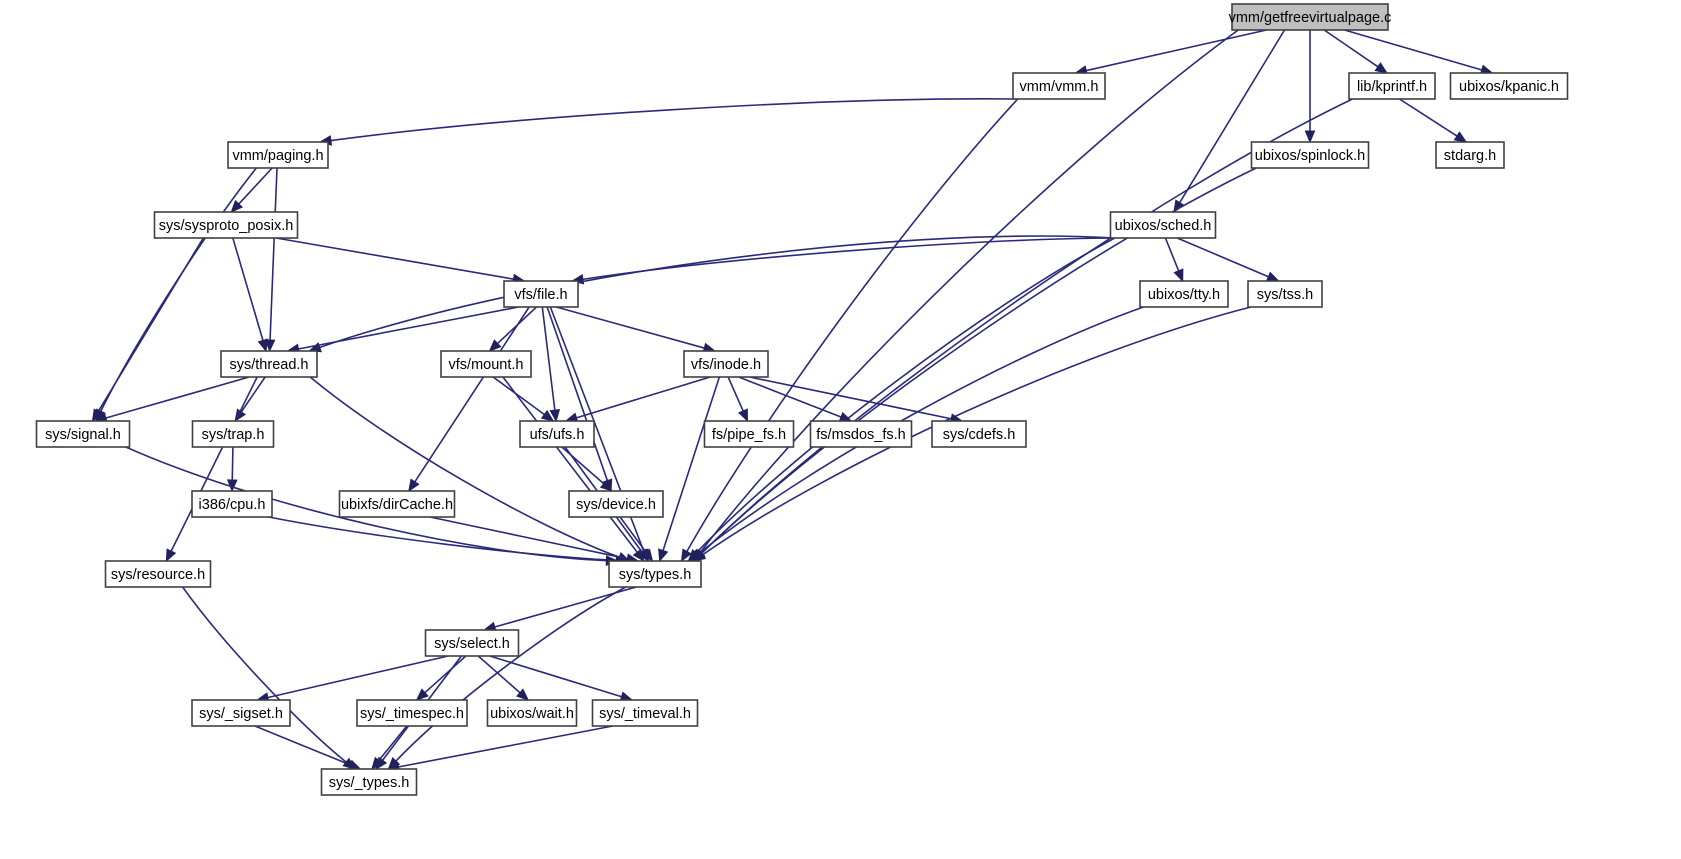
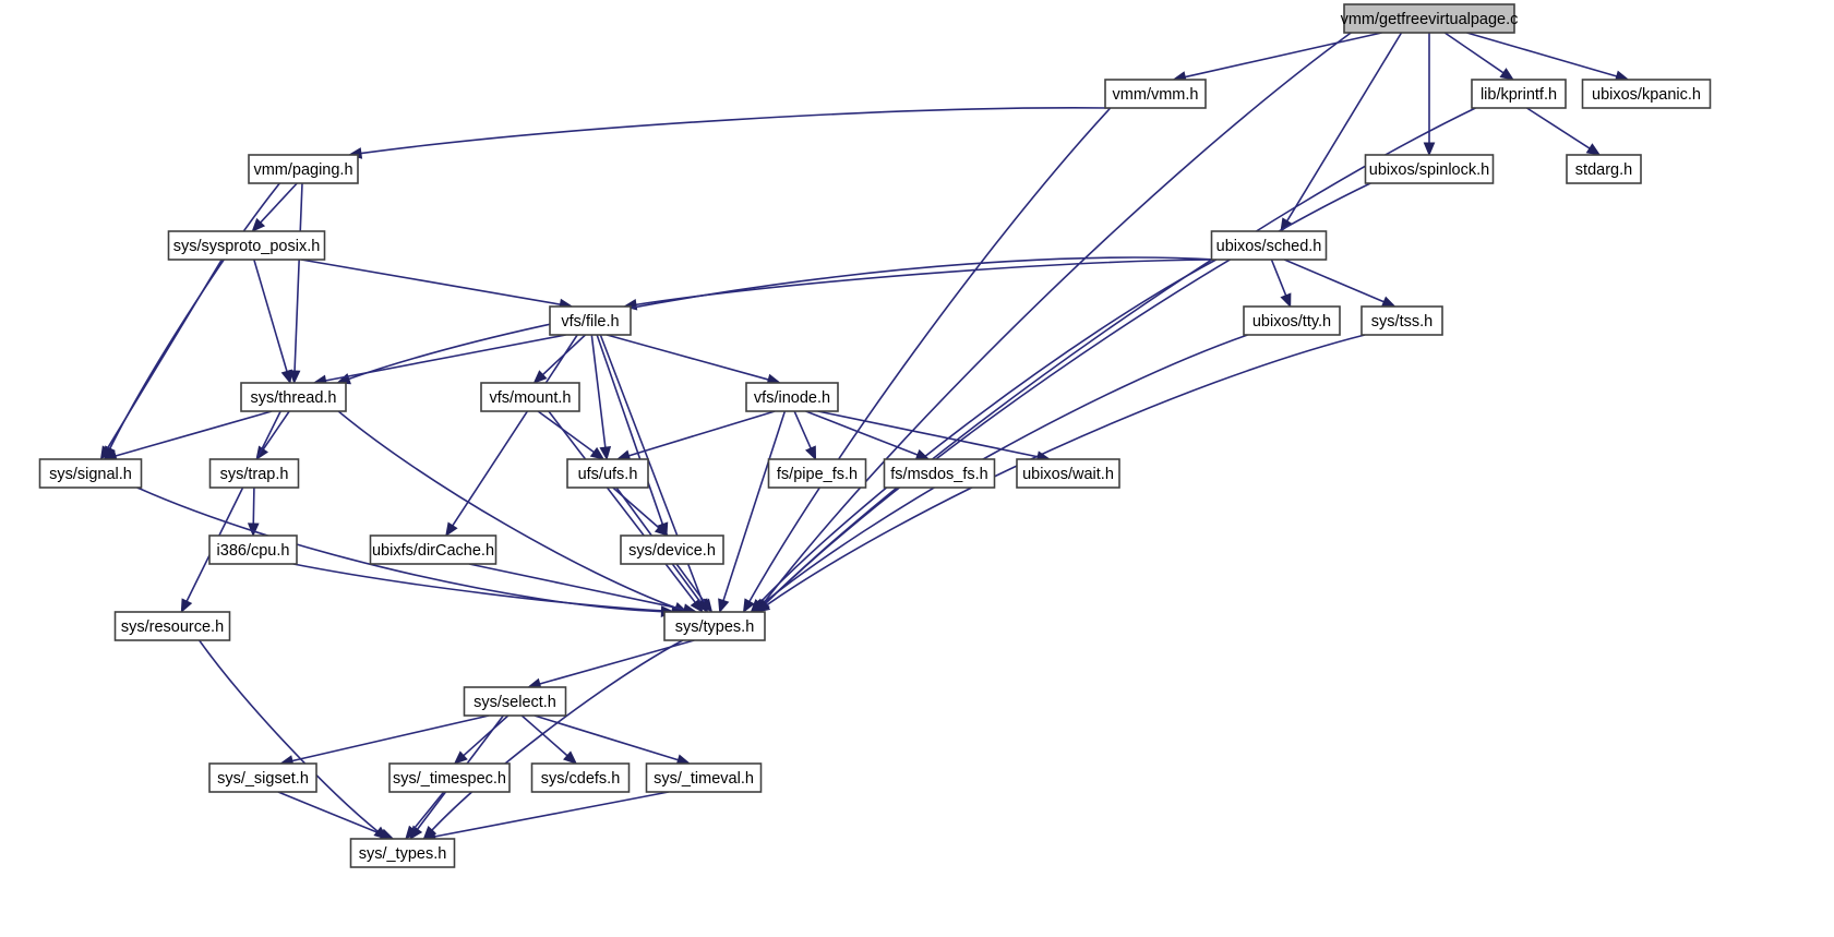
  vmm/getfreevirtualpage.c
  vmm/vmm.h
  lib/kprintf.h
  ubixos/kpanic.h
  ubixos/spinlock.h
  stdarg.h
  vmm/paging.h
  sys/sysproto_posix.h
  ubixos/sched.h
  vfs/file.h
  ubixos/tty.h
  sys/tss.h
  sys/thread.h
  vfs/mount.h
  vfs/inode.h
  sys/signal.h
  sys/trap.h
  ufs/ufs.h
  fs/pipe_fs.h
  fs/msdos_fs.h
- sys/cdefs.h
+ ubixos/wait.h
  i386/cpu.h
  ubixfs/dirCache.h
  sys/device.h
  sys/resource.h
  sys/types.h
  sys/select.h
  sys/_sigset.h
  sys/_timespec.h
- ubixos/wait.h
+ sys/cdefs.h
  sys/_timeval.h
  sys/_types.h
